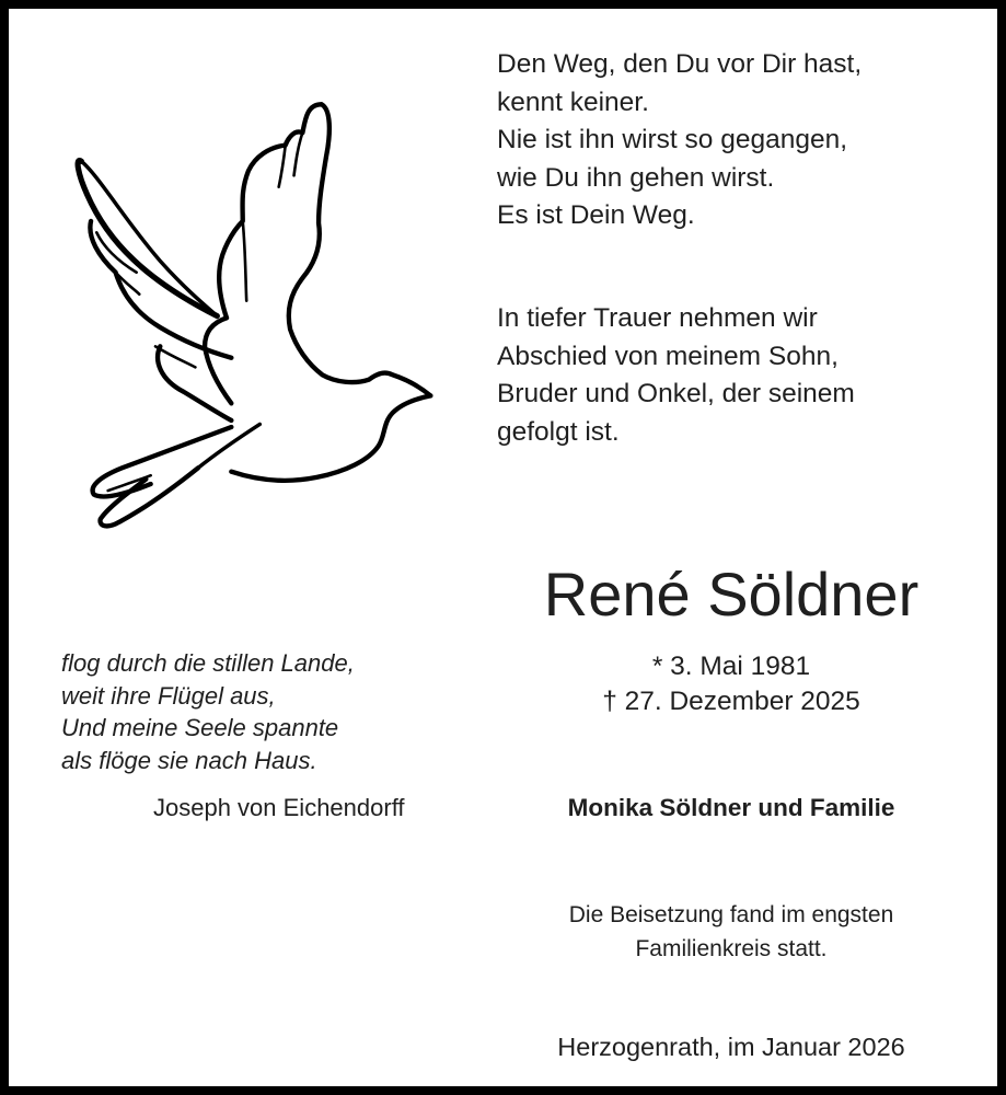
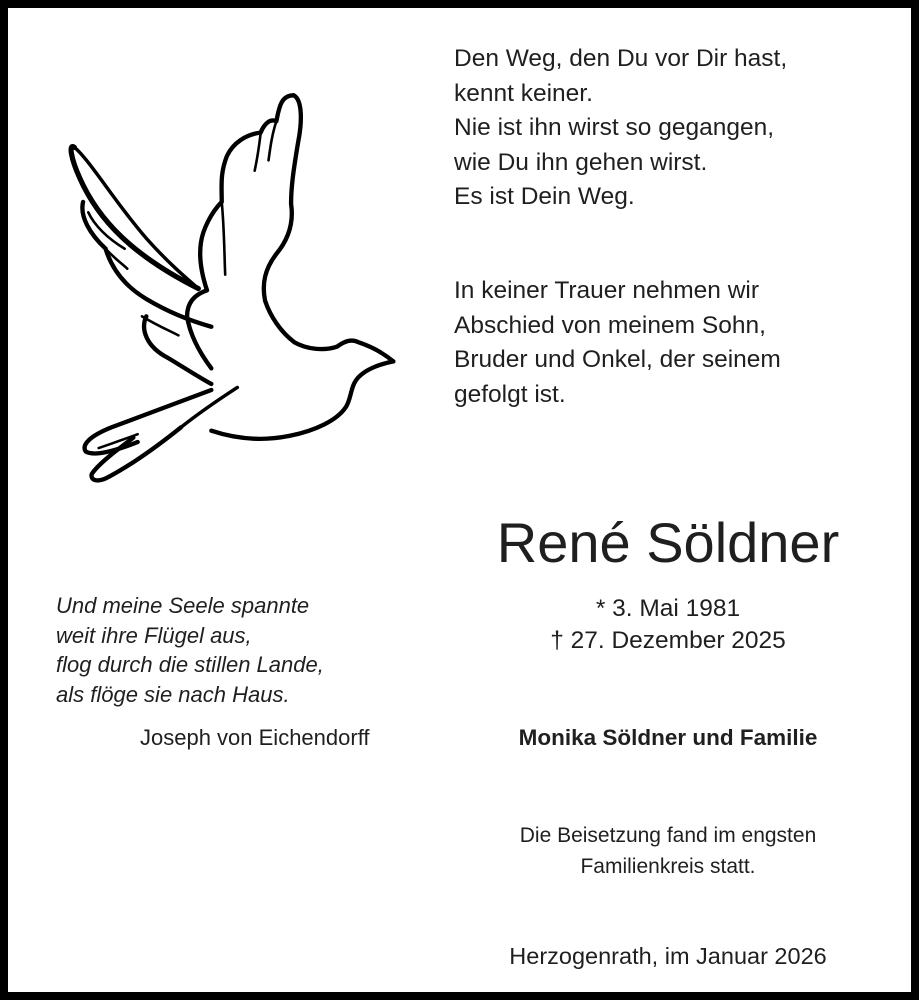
  Den Weg, den Du vor Dir hast,
  kennt keiner.
  Nie ist ihn wirst so gegangen,
  wie Du ihn gehen wirst.
  Es ist Dein Weg.
- In tiefer Trauer nehmen wir
+ In keiner Trauer nehmen wir
  Abschied von meinem Sohn,
  Bruder und Onkel, der seinem
  gefolgt ist.
  René Söldner
  * 3. Mai 1981
  † 27. Dezember 2025
- flog durch die stillen Lande,
+ Und meine Seele spannte
  weit ihre Flügel aus,
- Und meine Seele spannte
+ flog durch die stillen Lande,
  als flöge sie nach Haus.
  Joseph von Eichendorff
  Monika Söldner und Familie
  Die Beisetzung fand im engsten
  Familienkreis statt.
  Herzogenrath, im Januar 2026
